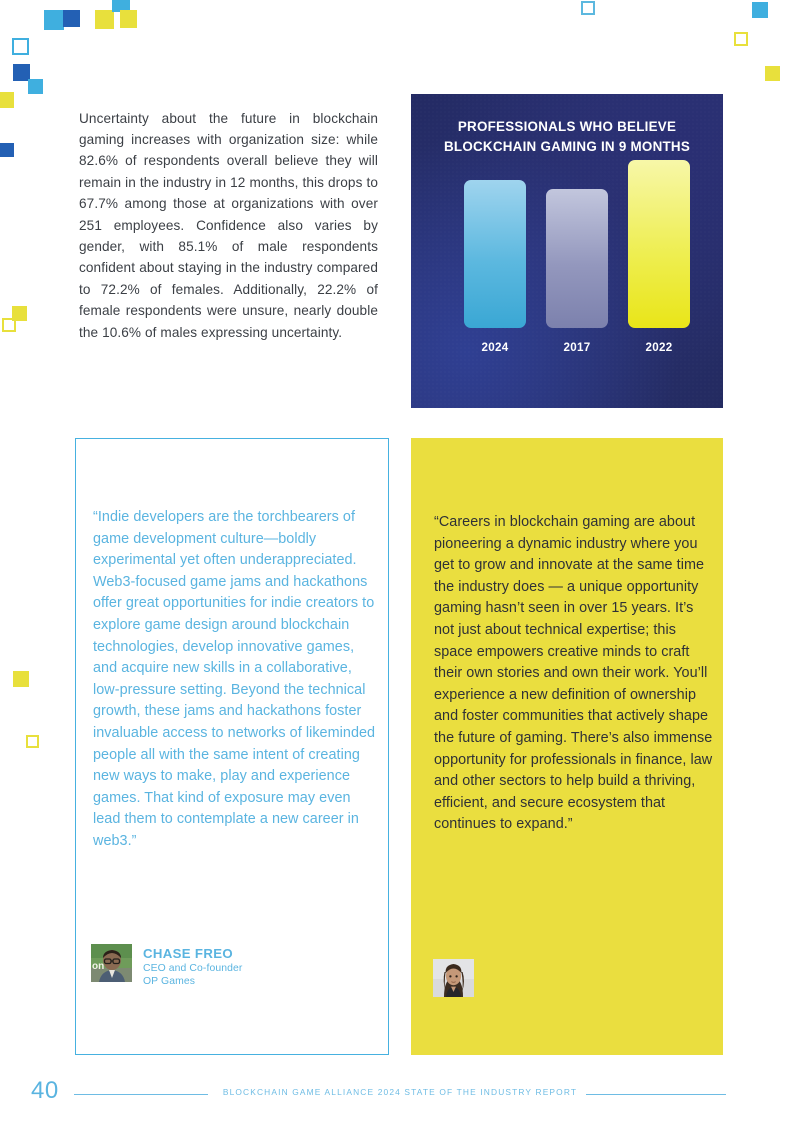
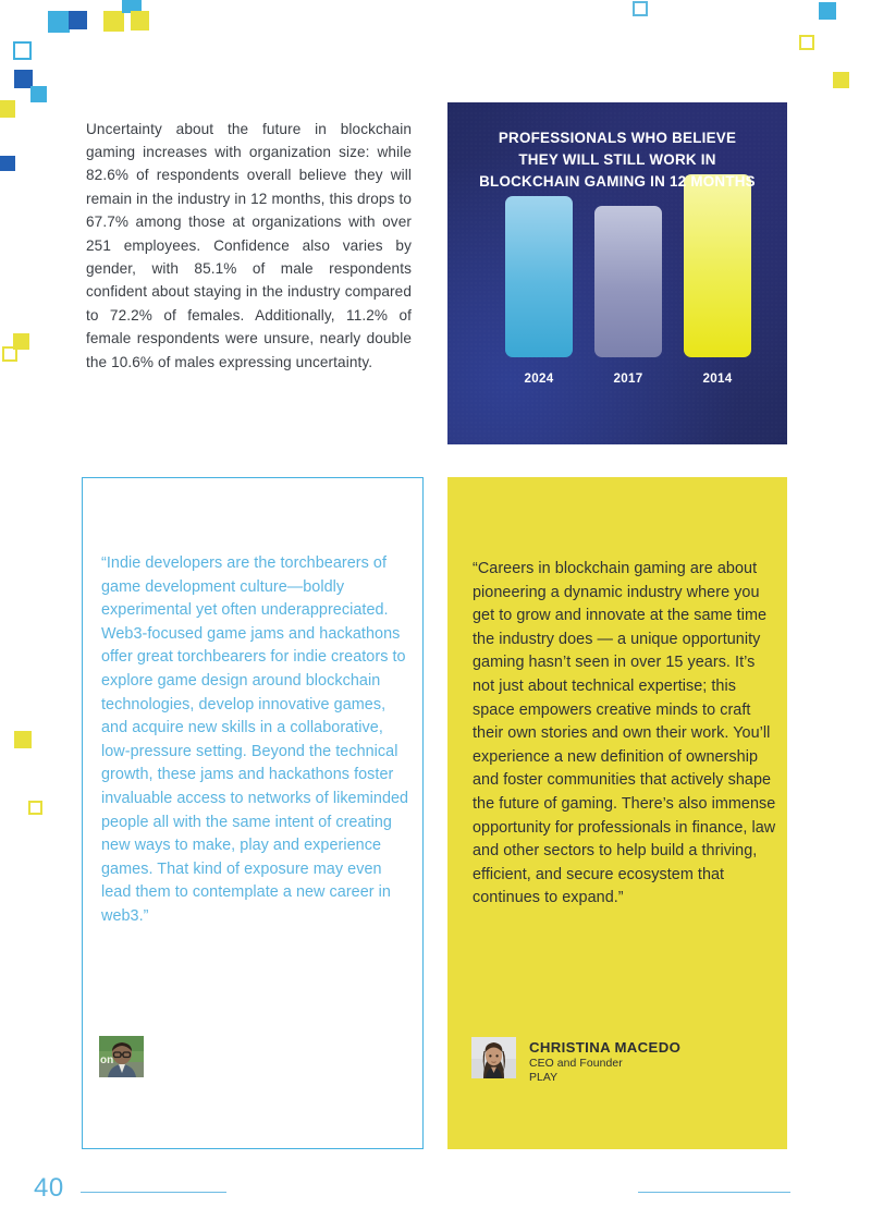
- Uncertainty about the future in blockchain gaming increases with organization size: while 82.6% of respondents overall believe they will remain in the industry in 12 months, this drops to 67.7% among those at organizations with over 251 employees. Confidence also varies by gender, with 85.1% of male respondents confident about staying in the industry compared to 72.2% of females. Additionally, 22.2% of female respondents were unsure, nearly double the 10.6% of males expressing uncertainty.
+ Uncertainty about the future in blockchain gaming increases with organization size: while 82.6% of respondents overall believe they will remain in the industry in 12 months, this drops to 67.7% among those at organizations with over 251 employees. Confidence also varies by gender, with 85.1% of male respondents confident about staying in the industry compared to 72.2% of females. Additionally, 11.2% of female respondents were unsure, nearly double the 10.6% of males expressing uncertainty.
  PROFESSIONALS WHO BELIEVE
+ THEY WILL STILL WORK IN
- BLOCKCHAIN GAMING IN 9 MONTHS
+ BLOCKCHAIN GAMING IN 12 MONTHS
  2024
  2017
- 2022
+ 2014
- “Indie developers are the torchbearers of game development culture—boldly experimental yet often underappreciated. Web3-focused game jams and hackathons offer great opportunities for indie creators to explore game design around blockchain technologies, develop innovative games, and acquire new skills in a collaborative, low-pressure setting. Beyond the technical growth, these jams and hackathons foster invaluable access to networks of likeminded people all with the same intent of creating new ways to make, play and experience games. That kind of exposure may even lead them to contemplate a new career in web3.”
+ “Indie developers are the torchbearers of game development culture—boldly experimental yet often underappreciated. Web3-focused game jams and hackathons offer great torchbearers for indie creators to explore game design around blockchain technologies, develop innovative games, and acquire new skills in a collaborative, low-pressure setting. Beyond the technical growth, these jams and hackathons foster invaluable access to networks of likeminded people all with the same intent of creating new ways to make, play and experience games. That kind of exposure may even lead them to contemplate a new career in web3.”
  on
- CHASE FREO
- CEO and Co-founder
- OP Games
  “Careers in blockchain gaming are about pioneering a dynamic industry where you get to grow and innovate at the same time the industry does — a unique opportunity gaming hasn’t seen in over 15 years. It’s not just about technical expertise; this space empowers creative minds to craft their own stories and own their work. You’ll experience a new definition of ownership and foster communities that actively shape the future of gaming. There’s also immense opportunity for professionals in finance, law and other sectors to help build a thriving, efficient, and secure ecosystem that continues to expand.”
+ CHRISTINA MACEDO
+ CEO and Founder
+ PLAY
  40
- BLOCKCHAIN GAME ALLIANCE 2024 STATE OF THE INDUSTRY REPORT
